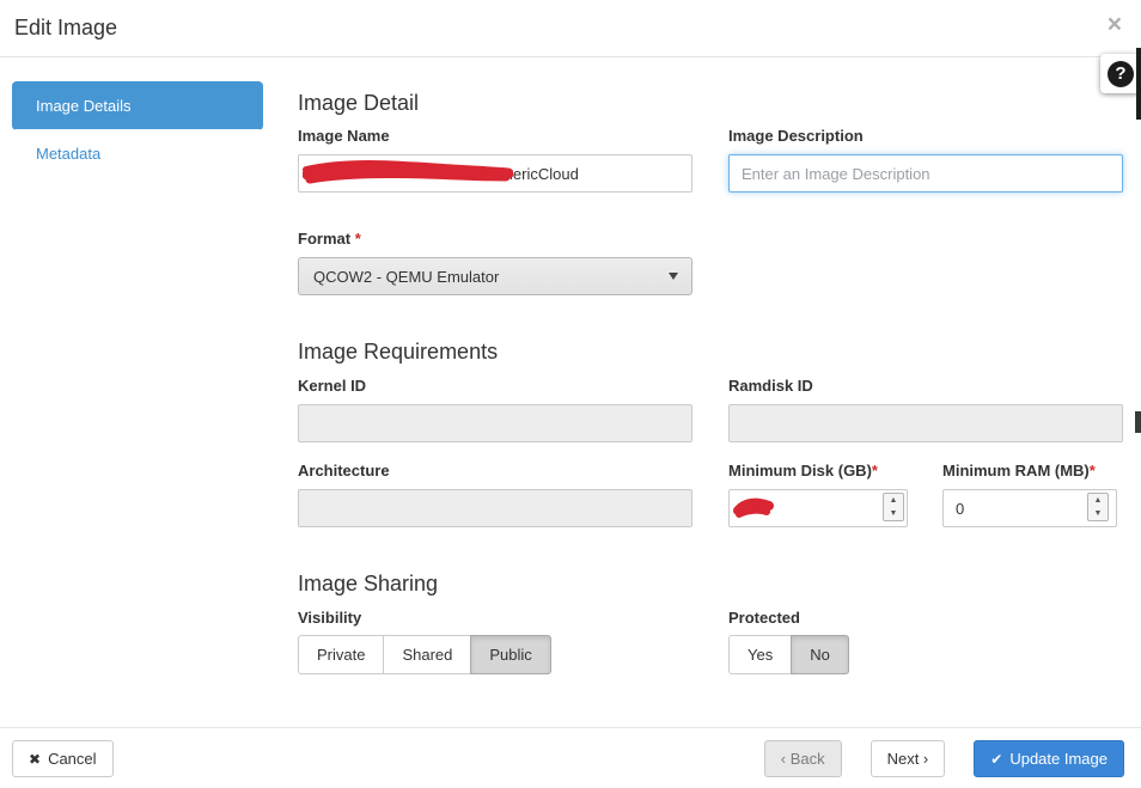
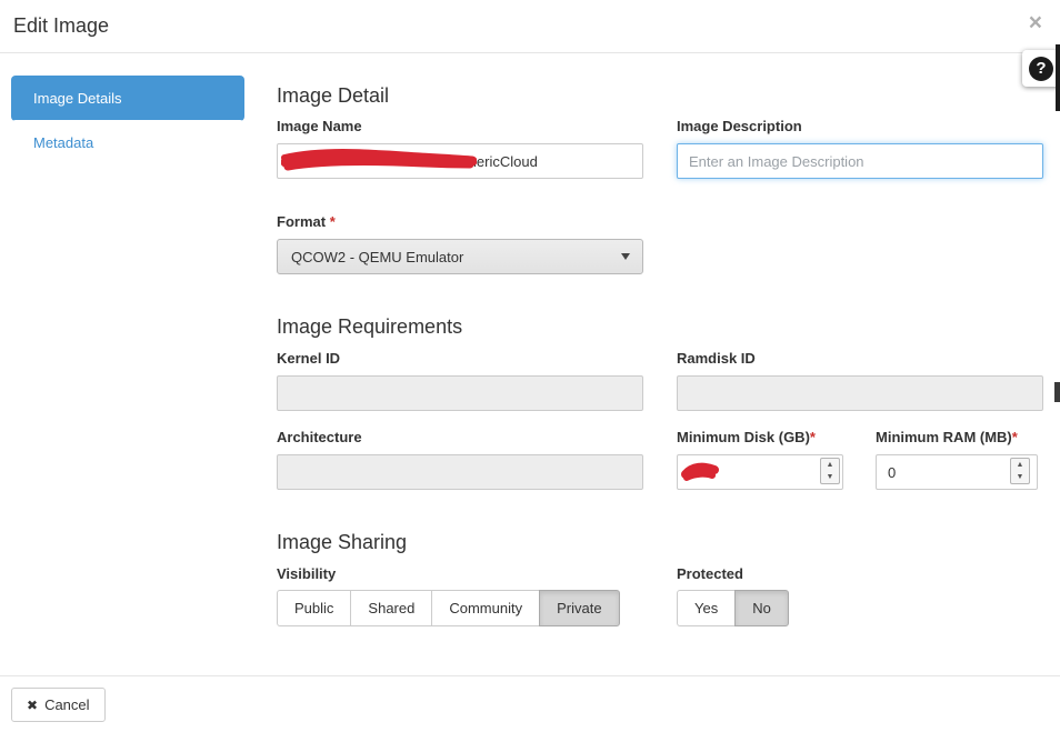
  Edit Image
  ×
  ?
  Image Details
  Metadata
  Image Detail
  Image Name
  Image Description
  Enter an Image Description
  Format *
  QCOW2 - QEMU Emulator
  Image Requirements
  Kernel ID
  Ramdisk ID
  Architecture
  Minimum Disk (GB)*
  Minimum RAM (MB)*
  0
  Image Sharing
  Visibility
- Private
+ Public
  Shared
+ Community
- Public
+ Private
  Protected
  Yes
  No
  ✖
  Cancel
- ‹ Back
- Next ›
- ✔
- Update Image
